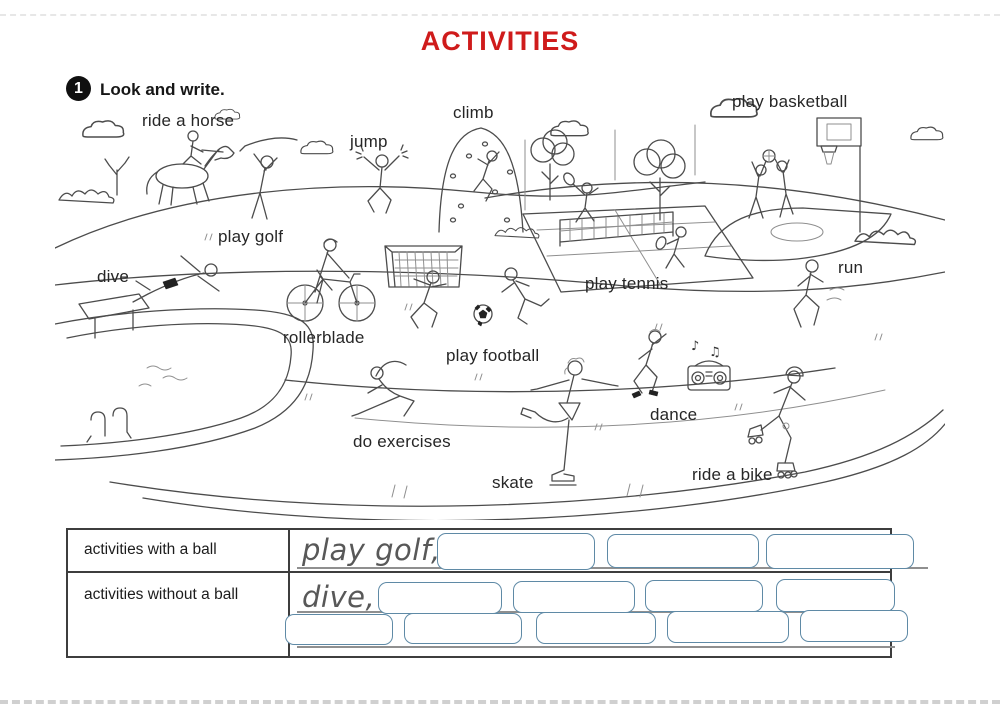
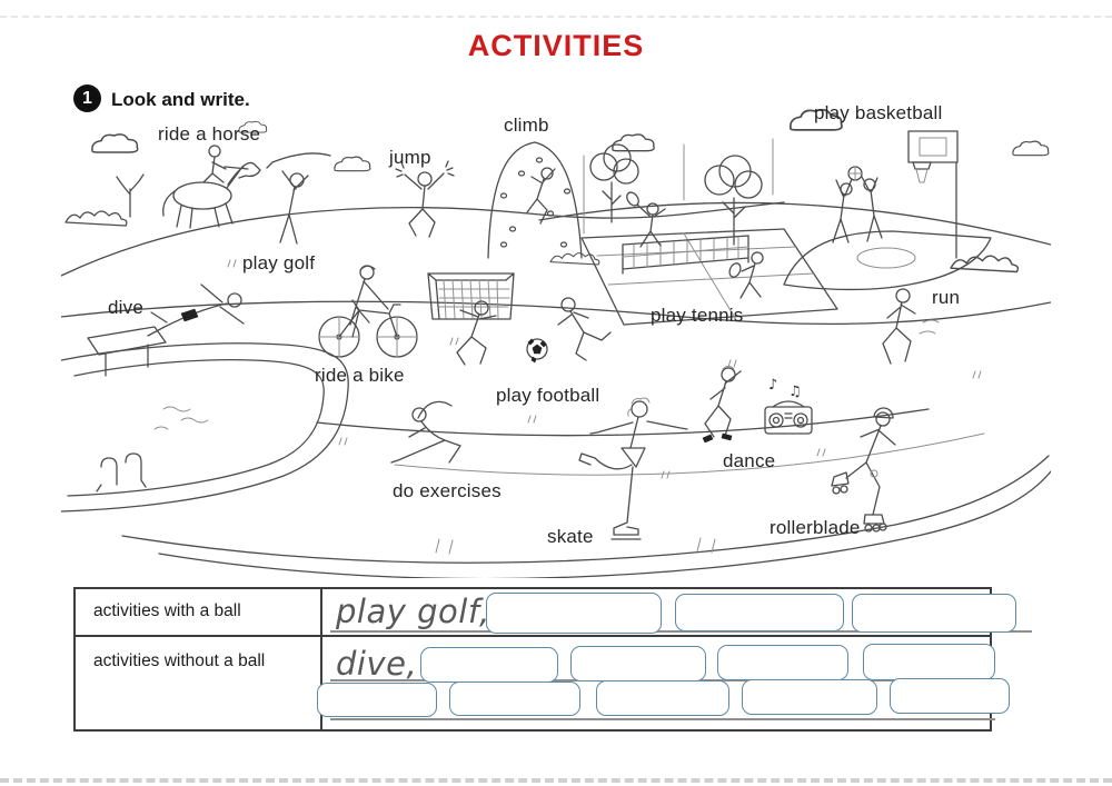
  ACTIVITIES
  1
  Look and write.
  ♪
  ♫
  ride a horse
  jump
  climb
  play basketball
  play golf
  dive
  play tennis
  run
- rollerblade
+ ride a bike
  play football
  dance
  do exercises
  skate
- ride a bike
+ rollerblade
  activities with a ball
  activities without a ball
  play golf,
  dive,
